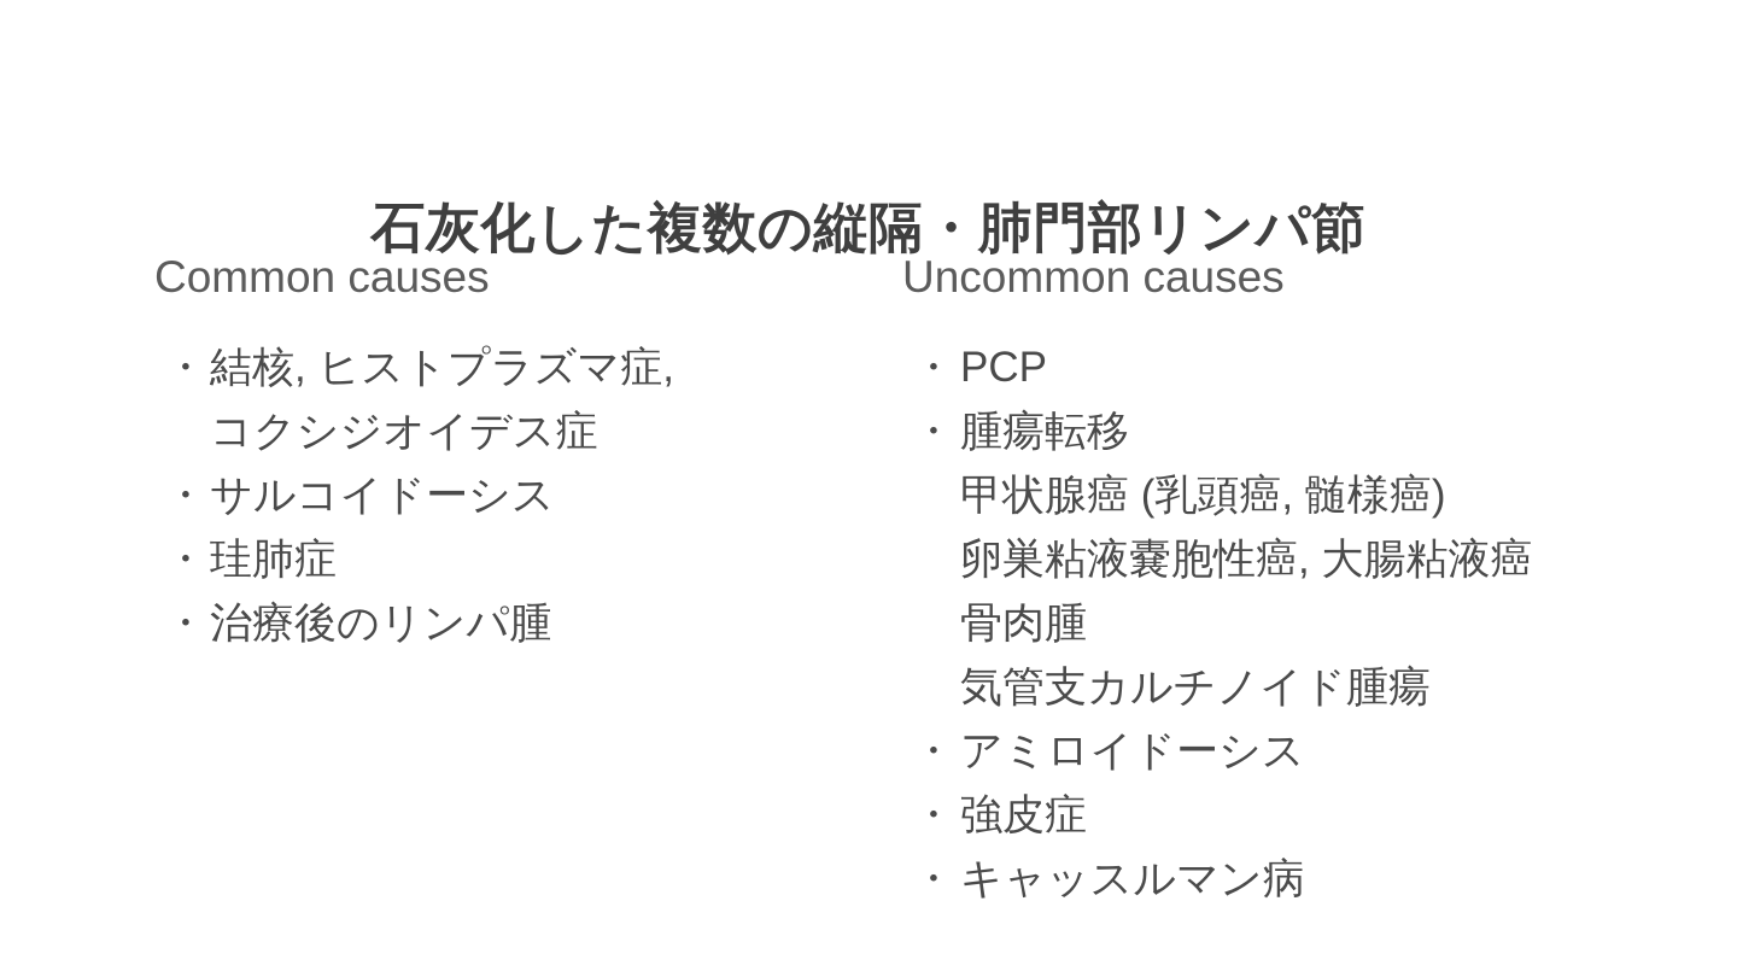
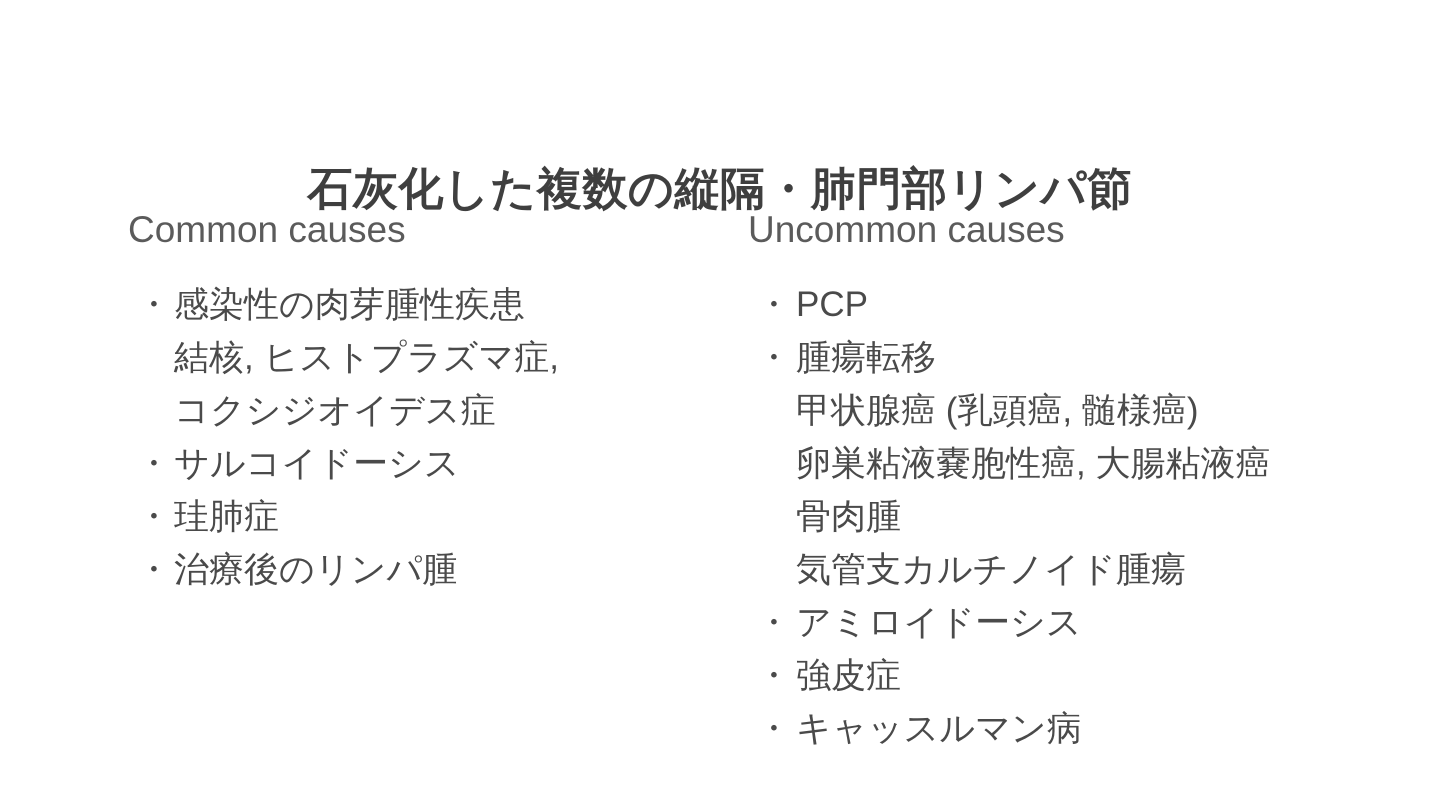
  石灰化した複数の縦隔・肺門部リンパ節
  Common causes
  ・
+ 感染性の肉芽腫性疾患
  結核, ヒストプラズマ症,
  コクシジオイデス症
  ・
  サルコイドーシス
  ・
  珪肺症
  ・
  治療後のリンパ腫
  Uncommon causes
  ・
  PCP
  ・
  腫瘍転移
  甲状腺癌 (乳頭癌, 髄様癌)
  卵巣粘液嚢胞性癌, 大腸粘液癌
  骨肉腫
  気管支カルチノイド腫瘍
  ・
  アミロイドーシス
  ・
  強皮症
  ・
  キャッスルマン病
